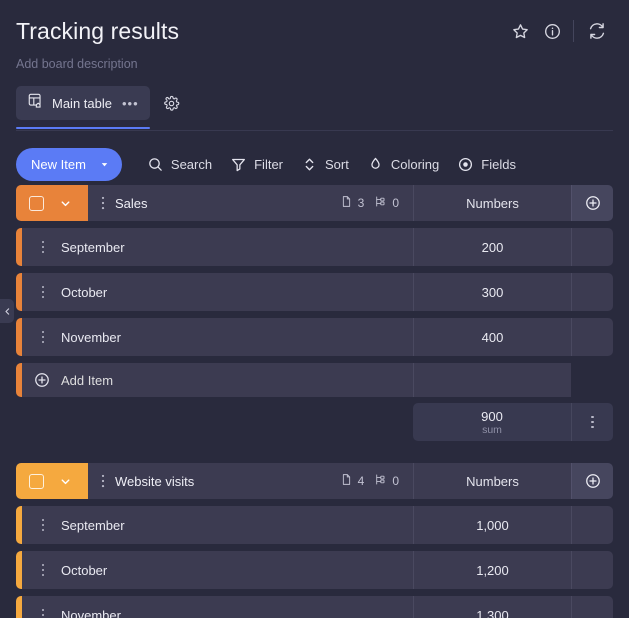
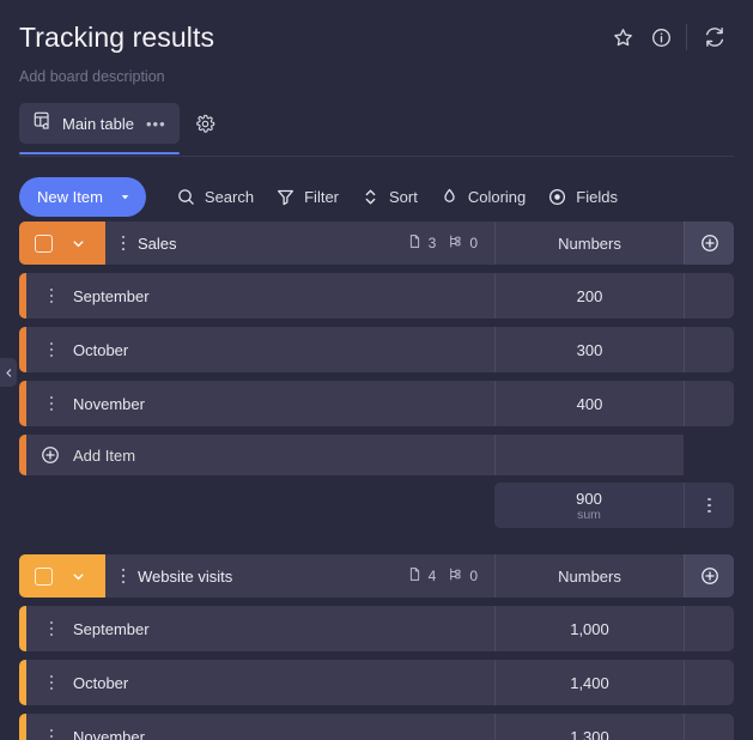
  Tracking results
  Add board description
  Main table
  •••
  New Item
  Search
  Filter
  Sort
  Coloring
  Fields
  Sales
  3
  0
  Numbers
  September
  200
  October
  300
  November
  400
  Add Item
  900
  sum
  Website visits
  4
  0
  Numbers
  September
  1,000
  October
- 1,200
+ 1,400
  November
  1,300
